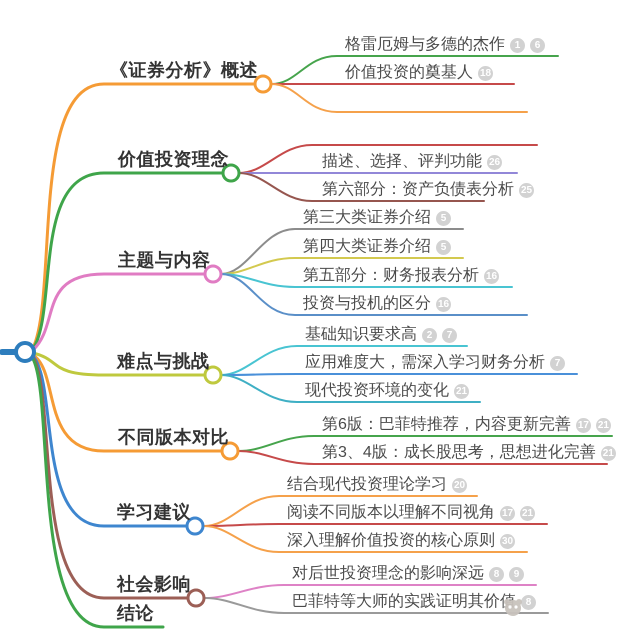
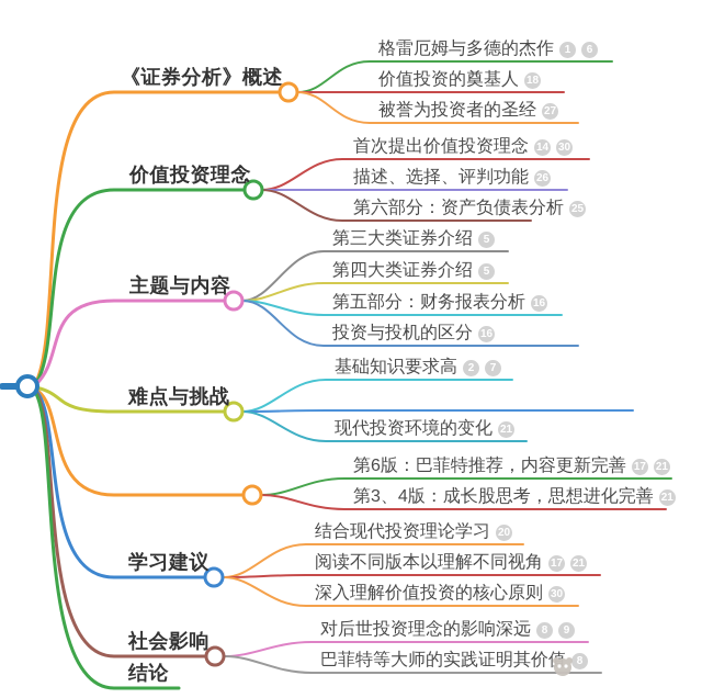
  《证券分析》概述
  价值投资理念
  主题与内容
  难点与挑战
- 不同版本对比
  学习建议
  社会影响
  结论
  格雷厄姆与多德的杰作 1 6
  价值投资的奠基人 18
+ 被誉为投资者的圣经 27
+ 首次提出价值投资理念 14 30
  描述、选择、评判功能 26
  第六部分：资产负债表分析 25
  第三大类证券介绍 5
  第四大类证券介绍 5
  第五部分：财务报表分析 16
  投资与投机的区分 16
  基础知识要求高 2 7
- 应用难度大，需深入学习财务分析 7
  现代投资环境的变化 21
  第6版：巴菲特推荐，内容更新完善 17 21
  第3、4版：成长股思考，思想进化完善 21
  结合现代投资理论学习 20
  阅读不同版本以理解不同视角 17 21
  深入理解价值投资的核心原则 30
  对后世投资理念的影响深远 8 9
  巴菲特等大师的实践证明其价 8
